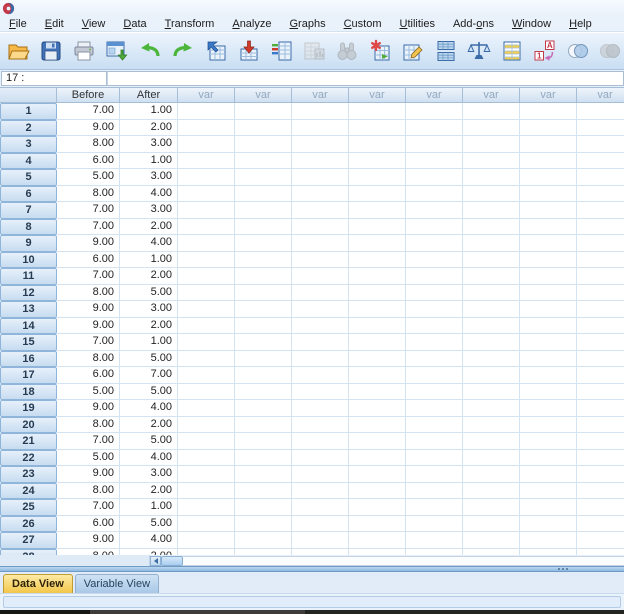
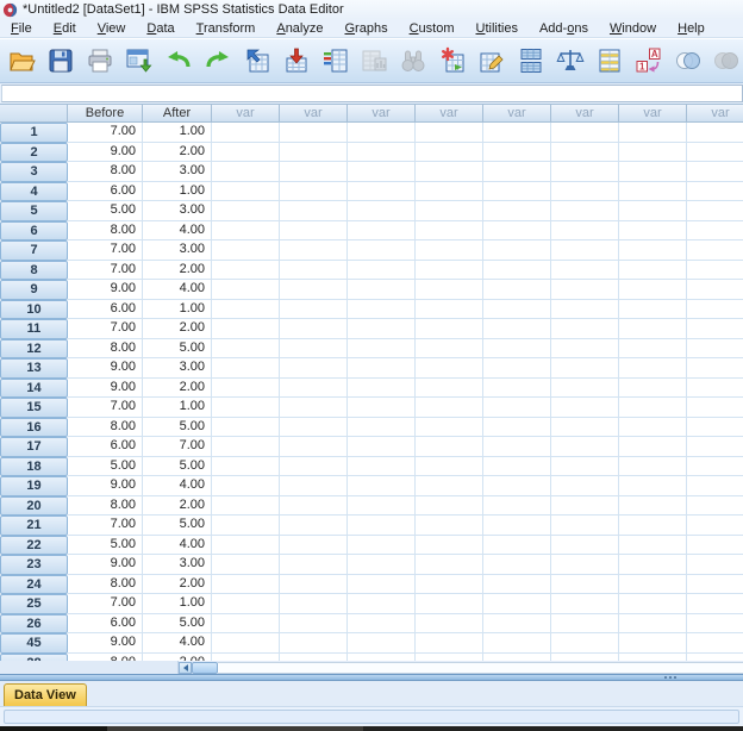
+ *Untitled2 [DataSet1] - IBM SPSS Statistics Data Editor
  File
  Edit
  View
  Data
  Transform
  Analyze
  Graphs
  Custom
  Utilities
  Add-ons
  Window
  Help
- 17 :
  Before
  After
  var
  var
  var
  var
  var
  var
  var
  var
  1
  7.00
  1.00
  2
  9.00
  2.00
  3
  8.00
  3.00
  4
  6.00
  1.00
  5
  5.00
  3.00
  6
  8.00
  4.00
  7
  7.00
  3.00
  8
  7.00
  2.00
  9
  9.00
  4.00
  10
  6.00
  1.00
  11
  7.00
  2.00
  12
  8.00
  5.00
  13
  9.00
  3.00
  14
  9.00
  2.00
  15
  7.00
  1.00
  16
  8.00
  5.00
  17
  6.00
  7.00
  18
  5.00
  5.00
  19
  9.00
  4.00
  20
  8.00
  2.00
  21
  7.00
  5.00
  22
  5.00
  4.00
  23
  9.00
  3.00
  24
  8.00
  2.00
  25
  7.00
  1.00
  26
  6.00
  5.00
- 27
+ 45
  9.00
  4.00
  Data View
- Variable View
